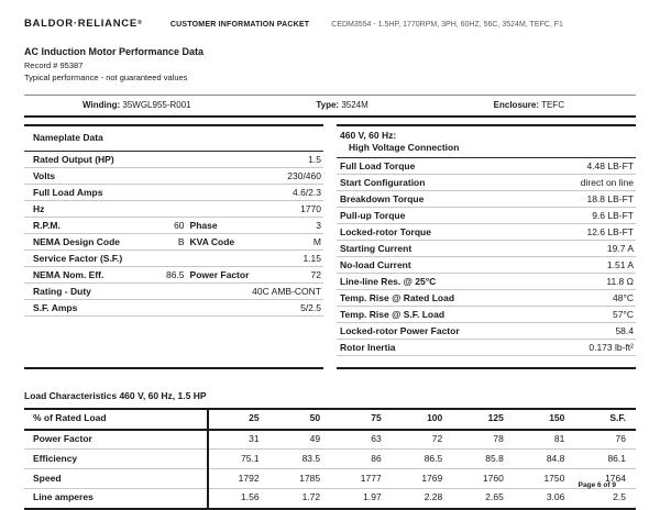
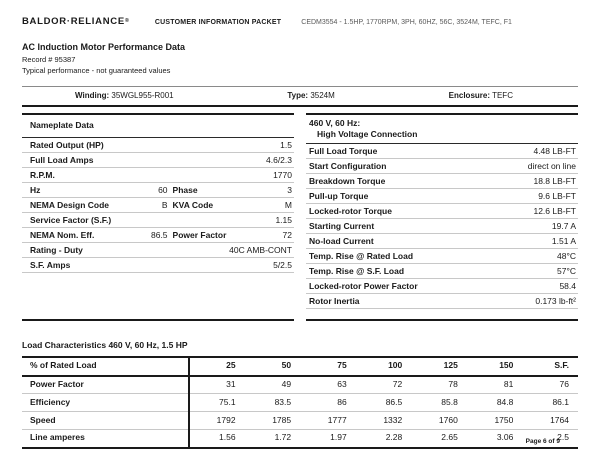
  BALDOR·RELIANCE
  AC Induction Motor Performance Data
  Record # 95387
  Typical performance - not guaranteed values
  Winding: 35WGL955-R001
  Type: 3524M
  Enclosure: TEFC
  Nameplate Data
  Rated Output (HP)
  1.5
- Volts
- 230/460
  Full Load Amps
  4.6/2.3
- Hz
+ R.P.M.
  1770
- R.P.M.
+ Hz
  60
  Phase
  3
  NEMA Design Code
  B
  KVA Code
  M
  Service Factor (S.F.)
  1.15
  NEMA Nom. Eff.
  86.5
  Power Factor
  72
  Rating - Duty
  40C AMB-CONT
  S.F. Amps
  5/2.5
  460 V, 60 Hz:
  High Voltage Connection
  Full Load Torque
  4.48 LB-FT
  Start Configuration
  direct on line
  Breakdown Torque
  18.8 LB-FT
  Pull-up Torque
  9.6 LB-FT
  Locked-rotor Torque
  12.6 LB-FT
  Starting Current
  19.7 A
  No-load Current
  1.51 A
- Line-line Res. @ 25°C
- 11.8 Ω
  Temp. Rise @ Rated Load
  48°C
  Temp. Rise @ S.F. Load
  57°C
  Locked-rotor Power Factor
  58.4
  Rotor Inertia
  0.173 lb-ft²
  Load Characteristics 460 V, 60 Hz, 1.5 HP
  % of Rated Load	25	50	75	100	125	150	S.F.
  Power Factor	31	49	63	72	78	81	76
  Efficiency	75.1	83.5	86	86.5	85.8	84.8	86.1
- Speed	1792	1785	1777	1769	1760	1750	1764
+ Speed	1792	1785	1777	1332	1760	1750	1764
  Line amperes	1.56	1.72	1.97	2.28	2.65	3.06	2.5
